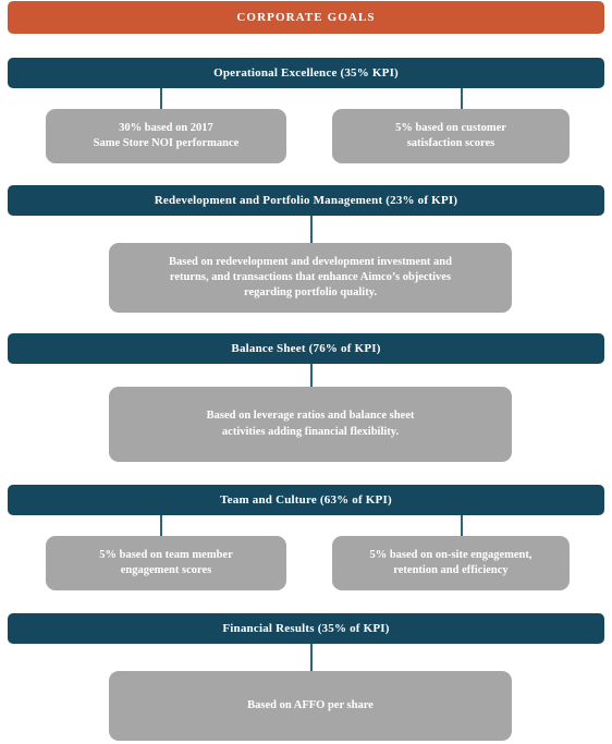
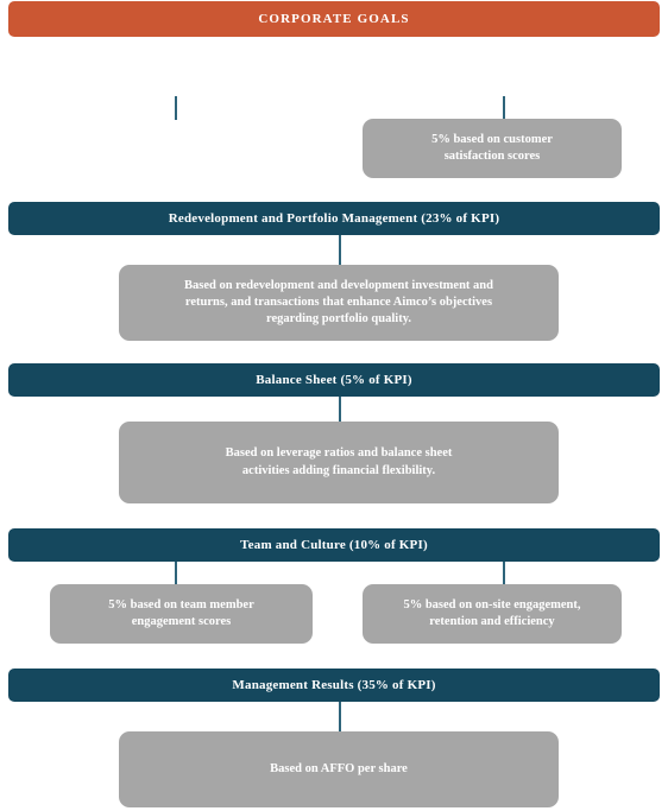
  CORPORATE GOALS
- Operational Excellence (35% KPI)
- 30% based on 2017
- Same Store NOI performance
  5% based on customer
  satisfaction scores
  Redevelopment and Portfolio Management (23% of KPI)
  Based on redevelopment and development investment and
  returns, and transactions that enhance Aimco’s objectives
  regarding portfolio quality.
- Balance Sheet (76% of KPI)
+ Balance Sheet (5% of KPI)
  Based on leverage ratios and balance sheet
  activities adding financial flexibility.
- Team and Culture (63% of KPI)
+ Team and Culture (10% of KPI)
  5% based on team member
  engagement scores
  5% based on on-site engagement,
  retention and efficiency
- Financial Results (35% of KPI)
+ Management Results (35% of KPI)
  Based on AFFO per share
